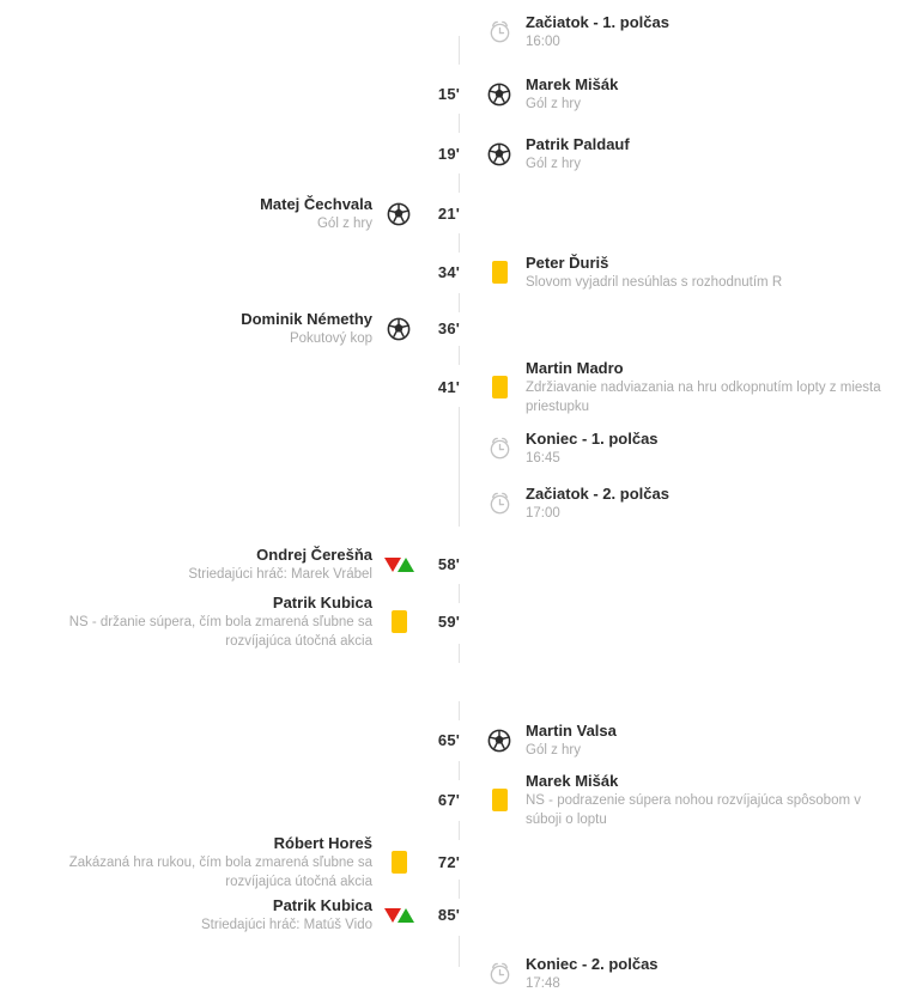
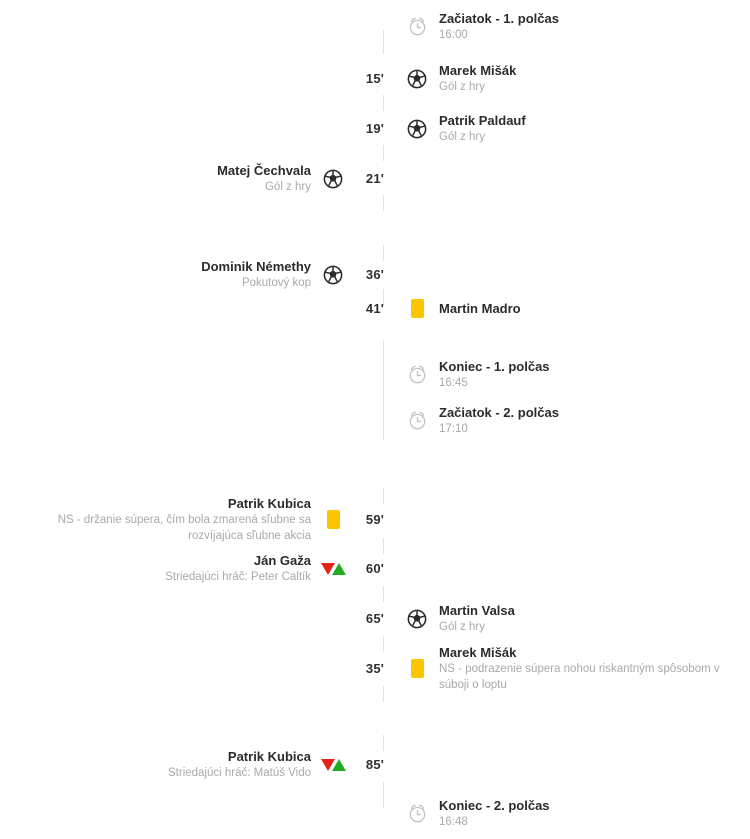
  Začiatok - 1. polčas
  16:00
  15'
  Marek Mišák
  Gól z hry
  19'
  Patrik Paldauf
  Gól z hry
  Matej Čechvala
  Gól z hry
  21'
- 34'
- Peter Ďuriš
- Slovom vyjadril nesúhlas s rozhodnutím R
  Dominik Némethy
  Pokutový kop
  36'
  41'
  Martin Madro
- Zdržiavanie nadviazania na hru odkopnutím lopty z miesta priestupku
  Koniec - 1. polčas
  16:45
  Začiatok - 2. polčas
- 17:00
+ 17:10
- Ondrej Čerešňa
- Striedajúci hráč: Marek Vrábel
- 58'
  Patrik Kubica
- NS - držanie súpera, čím bola zmarená sľubne sa rozvíjajúca útočná akcia
+ NS - držanie súpera, čím bola zmarená sľubne sa rozvíjajúca sľubne akcia
  59'
+ Ján Gaža
+ Striedajúci hráč: Peter Caltík
+ 60'
  65'
  Martin Valsa
  Gól z hry
- 67'
+ 35'
  Marek Mišák
- NS - podrazenie súpera nohou rozvíjajúca spôsobom v súboji o loptu
+ NS - podrazenie súpera nohou riskantným spôsobom v súboji o loptu
- Róbert Horeš
- Zakázaná hra rukou, čím bola zmarená sľubne sa rozvíjajúca útočná akcia
- 72'
  Patrik Kubica
  Striedajúci hráč: Matúš Vido
  85'
  Koniec - 2. polčas
- 17:48
+ 16:48
